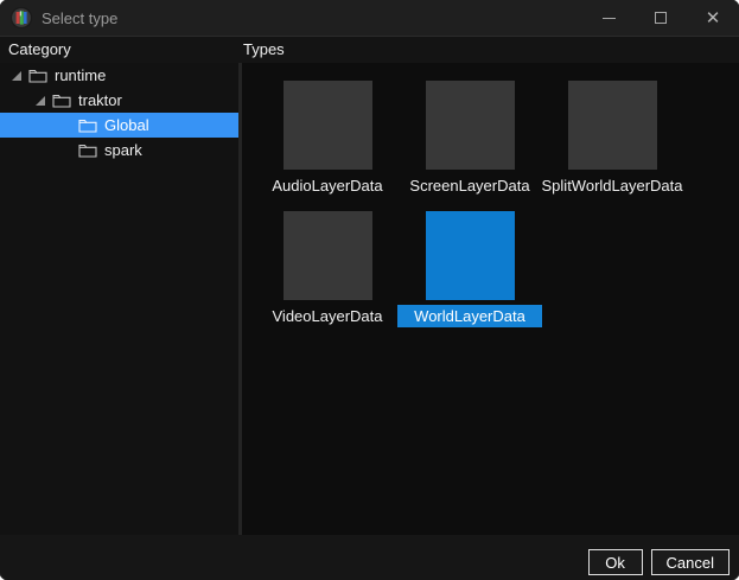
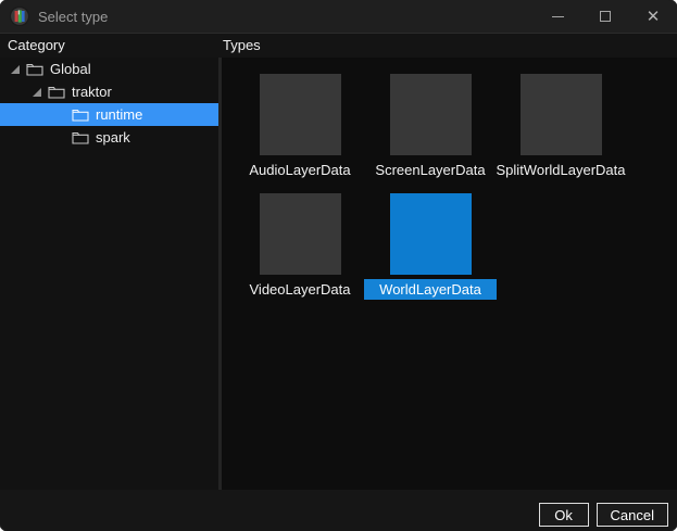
  Select type
  ✕
  Category
  Types
- runtime
+ Global
  traktor
- Global
+ runtime
  spark
  AudioLayerData
  ScreenLayerData
  SplitWorldLayerData
  VideoLayerData
  WorldLayerData
  Ok
  Cancel
